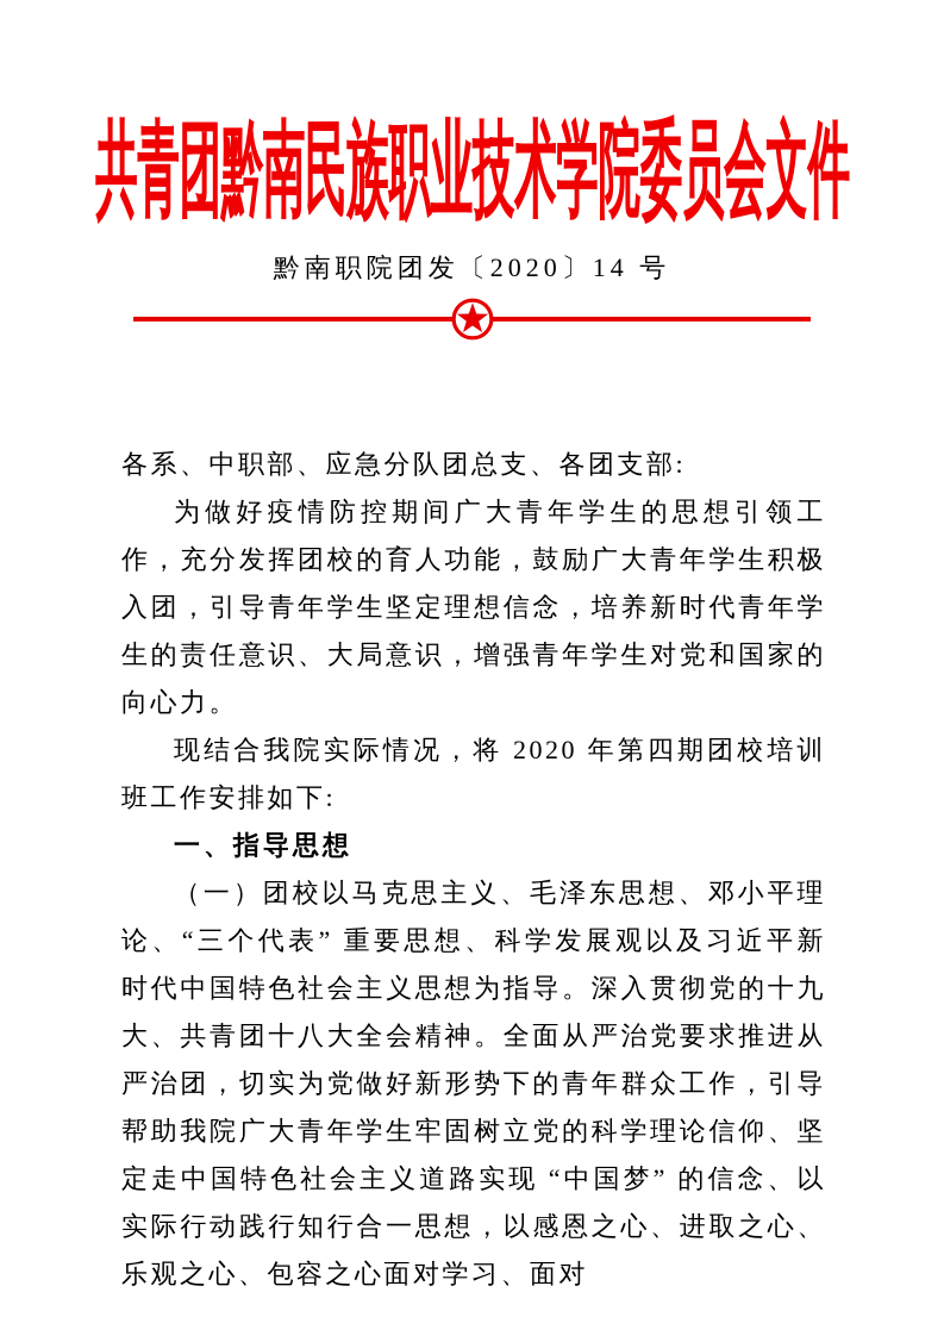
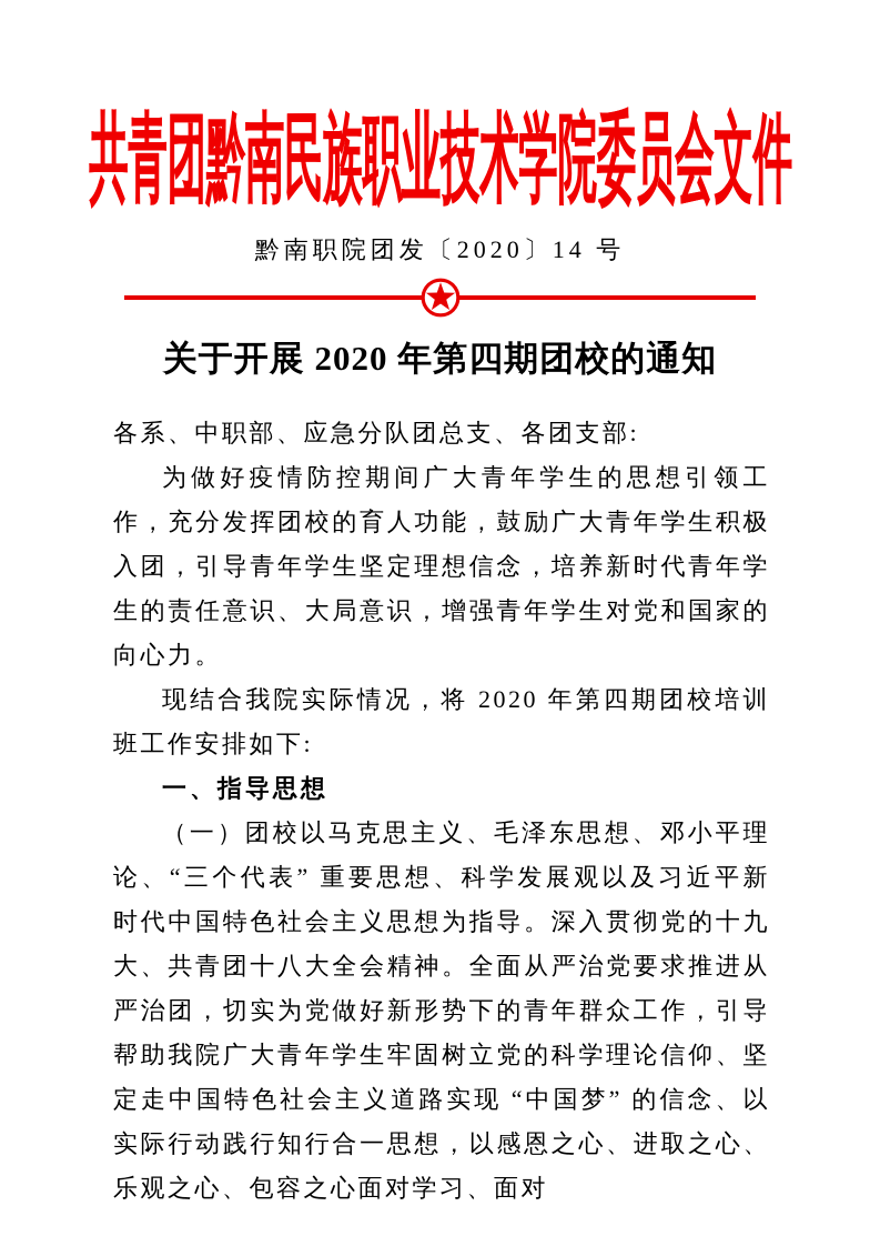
  共青团黔南民族职业技术学院委员会文件
  黔南职院团发〔2020〕14 号
+ 关于开展 2020 年第四期团校的通知
  各系、中职部、应急分队团总支、各团支部:
  为做好疫情防控期间广大青年学生的思想引领工作，充分发挥团校的育人功能，鼓励广大青年学生积极入团，引导青年学生坚定理想信念，培养新时代青年学生的责任意识、大局意识，增强青年学生对党和国家的向心力。
  现结合我院实际情况，将 2020 年第四期团校培训班工作安排如下:
  一、指导思想
  （一）团校以马克思主义、毛泽东思想、邓小平理论、“三个代表” 重要思想、科学发展观以及习近平新时代中国特色社会主义思想为指导。深入贯彻党的十九大、共青团十八大全会精神。全面从严治党要求推进从严治团，切实为党做好新形势下的青年群众工作，引导帮助我院广大青年学生牢固树立党的科学理论信仰、坚定走中国特色社会主义道路实现 “中国梦” 的信念、以实际行动践行知行合一思想，以感恩之心、进取之心、乐观之心、包容之心面对学习、面对
